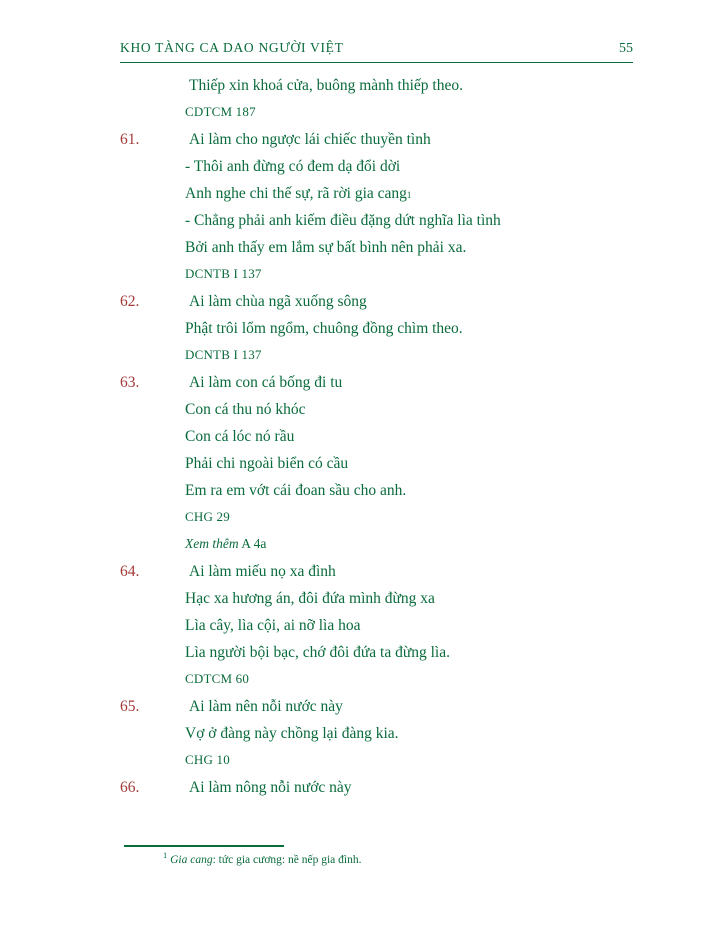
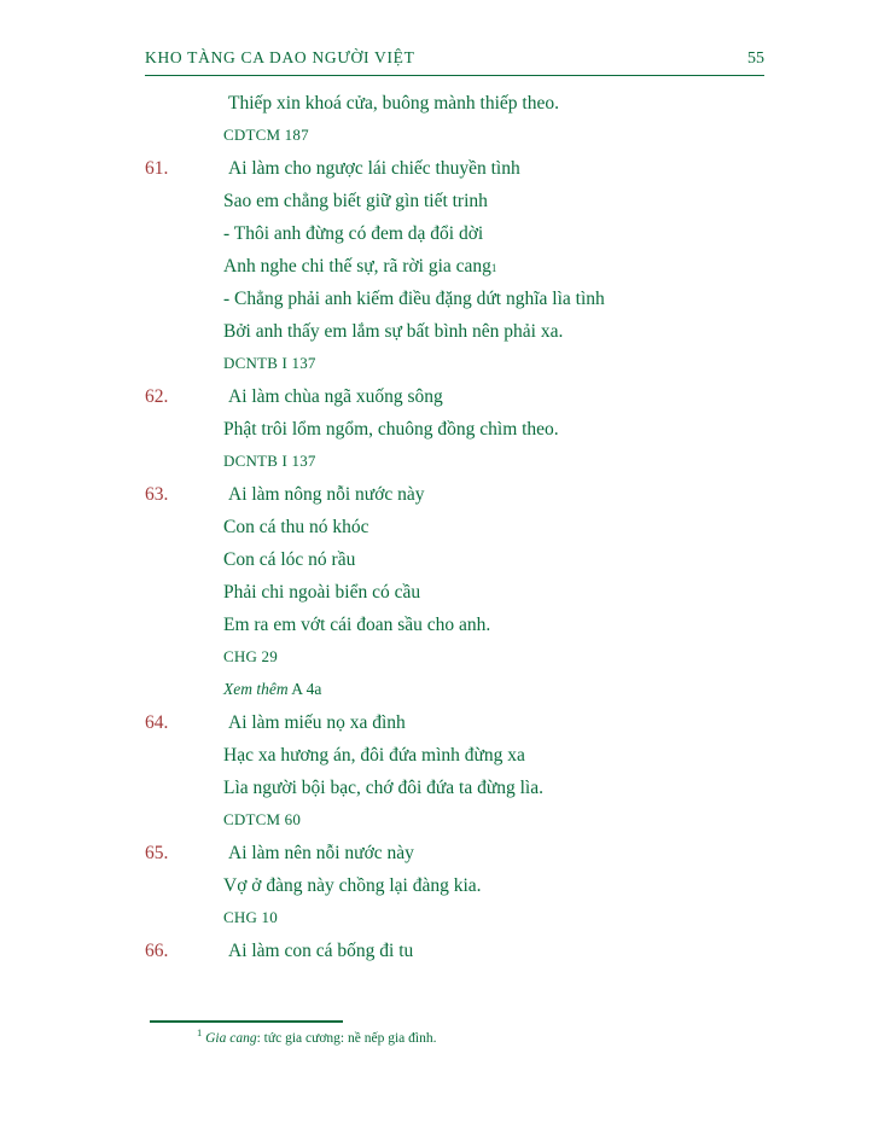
  KHO TÀNG CA DAO NGƯỜI VIỆT
  55
  Thiếp xin khoá cửa, buông mành thiếp theo.
  CDTCM 187
  61.
  Ai làm cho ngược lái chiếc thuyền tình
+ Sao em chẳng biết giữ gìn tiết trinh
  - Thôi anh đừng có đem dạ đổi dời
  Anh nghe chi thế sự, rã rời gia cang
  1
  - Chẳng phải anh kiếm điều đặng dứt nghĩa lìa tình
  Bởi anh thấy em lắm sự bất bình nên phải xa.
  DCNTB I 137
  62.
  Ai làm chùa ngã xuống sông
  Phật trôi lổm ngổm, chuông đồng chìm theo.
  DCNTB I 137
  63.
- Ai làm con cá bống đi tu
+ Ai làm nông nỗi nước này
  Con cá thu nó khóc
  Con cá lóc nó rầu
  Phải chi ngoài biển có cầu
  Em ra em vớt cái đoan sầu cho anh.
  CHG 29
  Xem thêm A 4a
  64.
  Ai làm miếu nọ xa đình
  Hạc xa hương án, đôi đứa mình đừng xa
- Lìa cây, lìa cội, ai nỡ lìa hoa
  Lìa người bội bạc, chớ đôi đứa ta đừng lìa.
  CDTCM 60
  65.
  Ai làm nên nỗi nước này
  Vợ ở đàng này chồng lại đàng kia.
  CHG 10
  66.
- Ai làm nông nỗi nước này
+ Ai làm con cá bống đi tu
  1 Gia cang: tức gia cương: nề nếp gia đình.
